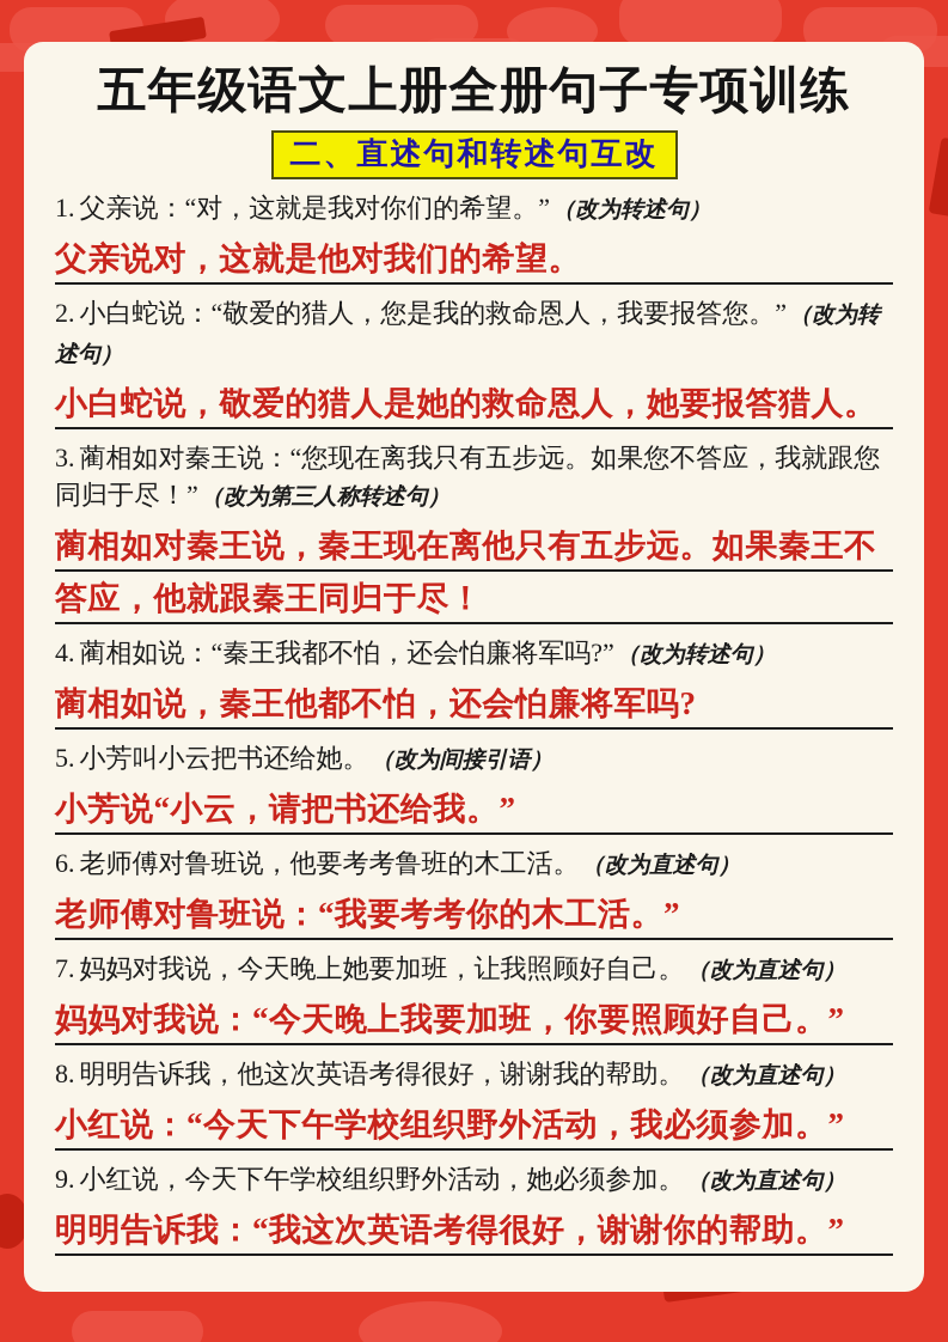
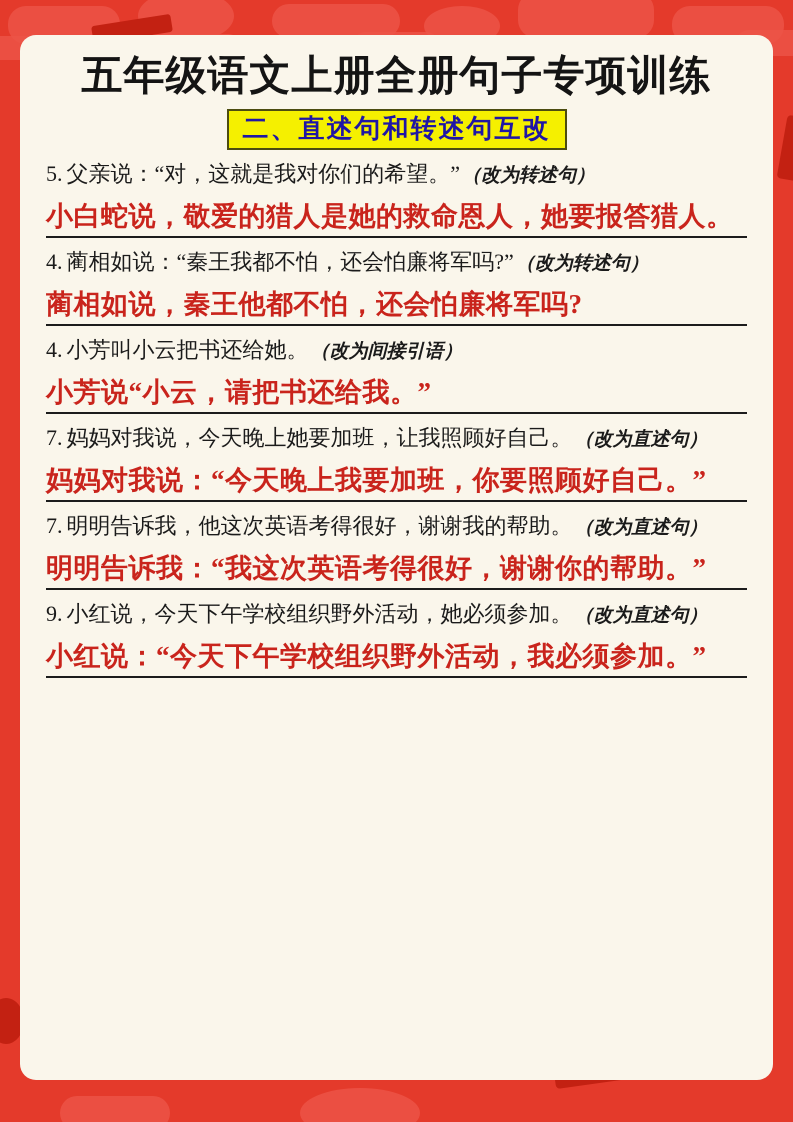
  五年级语文上册全册句子专项训练
  二、直述句和转述句互改
- 1. 父亲说：“对，这就是我对你们的希望。”（改为转述句）
+ 5. 父亲说：“对，这就是我对你们的希望。”（改为转述句）
- 父亲说对，这就是他对我们的希望。
- 2. 小白蛇说：“敬爱的猎人，您是我的救命恩人，我要报答您。”（改为转述句）
  小白蛇说，敬爱的猎人是她的救命恩人，她要报答猎人。
- 3. 蔺相如对秦王说：“您现在离我只有五步远。如果您不答应，我就跟您同归于尽！”（改为第三人称转述句）
- 蔺相如对秦王说，秦王现在离他只有五步远。如果秦王不答应，他就跟秦王同归于尽！
  4. 蔺相如说：“秦王我都不怕，还会怕廉将军吗?”（改为转述句）
  蔺相如说，秦王他都不怕，还会怕廉将军吗?
- 5. 小芳叫小云把书还给她。（改为间接引语）
+ 4. 小芳叫小云把书还给她。（改为间接引语）
  小芳说“小云，请把书还给我。”
- 6. 老师傅对鲁班说，他要考考鲁班的木工活。（改为直述句）
- 老师傅对鲁班说：“我要考考你的木工活。”
  7. 妈妈对我说，今天晚上她要加班，让我照顾好自己。（改为直述句）
  妈妈对我说：“今天晚上我要加班，你要照顾好自己。”
- 8. 明明告诉我，他这次英语考得很好，谢谢我的帮助。（改为直述句）
+ 7. 明明告诉我，他这次英语考得很好，谢谢我的帮助。（改为直述句）
- 小红说：“今天下午学校组织野外活动，我必须参加。”
+ 明明告诉我：“我这次英语考得很好，谢谢你的帮助。”
  9. 小红说，今天下午学校组织野外活动，她必须参加。（改为直述句）
- 明明告诉我：“我这次英语考得很好，谢谢你的帮助。”
+ 小红说：“今天下午学校组织野外活动，我必须参加。”
